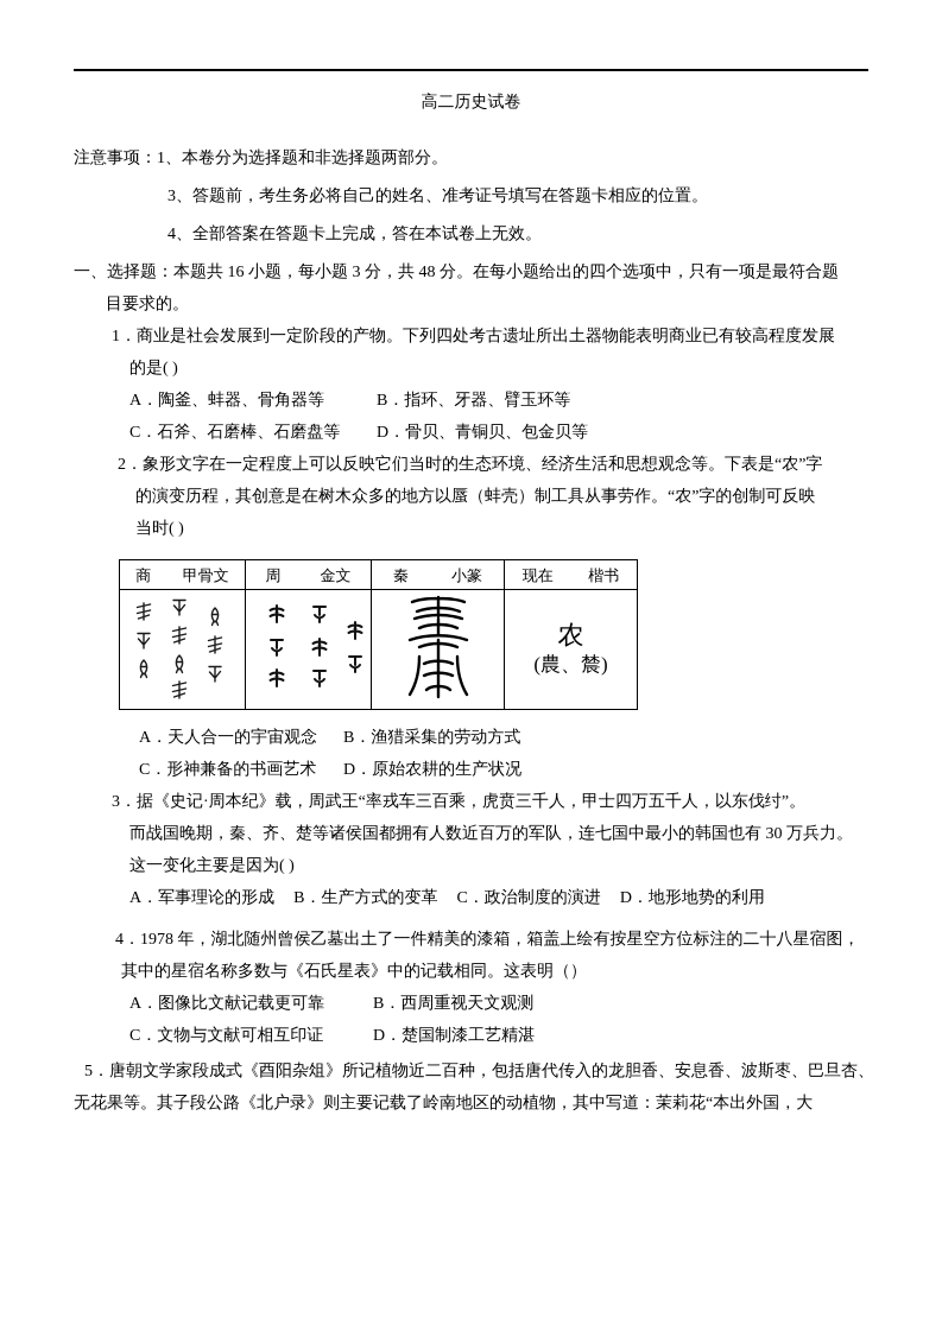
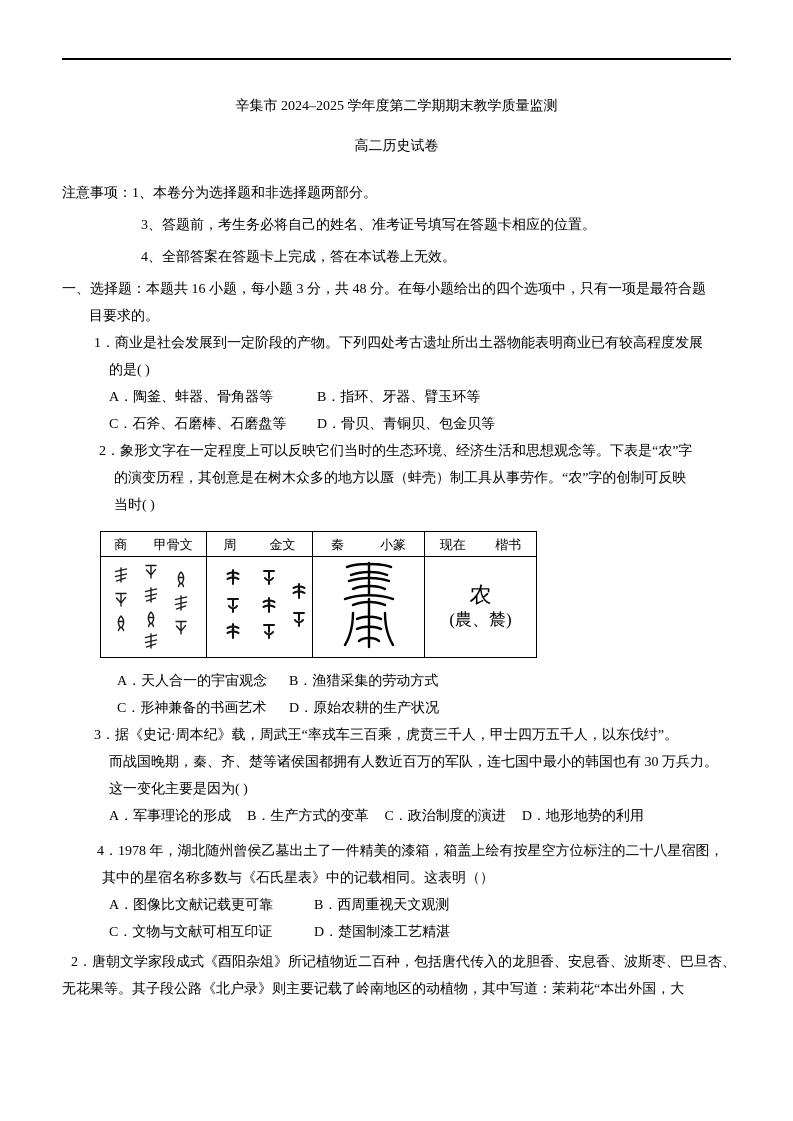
+ 辛集市 2024–2025 学年度第二学期期末教学质量监测
  高二历史试卷
  注意事项：1、本卷分为选择题和非选择题两部分。
  3、答题前，考生务必将自己的姓名、准考证号填写在答题卡相应的位置。
  4、全部答案在答题卡上完成，答在本试卷上无效。
  一、选择题：本题共 16 小题，每小题 3 分，共 48 分。在每小题给出的四个选项中，只有一项是最符合题
  目要求的。
  1．商业是社会发展到一定阶段的产物。下列四处考古遗址所出土器物能表明商业已有较高程度发展
  的是( )
  A．陶釜、蚌器、骨角器等 B．指环、牙器、臂玉环等
  C．石斧、石磨棒、石磨盘等 D．骨贝、青铜贝、包金贝等
  2．象形文字在一定程度上可以反映它们当时的生态环境、经济生活和思想观念等。下表是“农”字
  的演变历程，其创意是在树木众多的地方以蜃（蚌壳）制工具从事劳作。“农”字的创制可反映
  当时( )
  商 甲骨文	周 金文	秦 小篆	现在 楷书
  			农 (農、辳)
  A．天人合一的宇宙观念 B．渔猎采集的劳动方式
  C．形神兼备的书画艺术 D．原始农耕的生产状况
  3．据《史记·周本纪》载，周武王“率戎车三百乘，虎贲三千人，甲士四万五千人，以东伐纣”。
  而战国晚期，秦、齐、楚等诸侯国都拥有人数近百万的军队，连七国中最小的韩国也有 30 万兵力。
  这一变化主要是因为( )
  A．军事理论的形成 B．生产方式的变革 C．政治制度的演进 D．地形地势的利用
  4．1978 年，湖北随州曾侯乙墓出土了一件精美的漆箱，箱盖上绘有按星空方位标注的二十八星宿图，
  其中的星宿名称多数与《石氏星表》中的记载相同。这表明（）
  A．图像比文献记载更可靠 B．西周重视天文观测
  C．文物与文献可相互印证 D．楚国制漆工艺精湛
- 5．唐朝文学家段成式《酉阳杂俎》所记植物近二百种，包括唐代传入的龙胆香、安息香、波斯枣、巴旦杏、
+ 2．唐朝文学家段成式《酉阳杂俎》所记植物近二百种，包括唐代传入的龙胆香、安息香、波斯枣、巴旦杏、
  无花果等。其子段公路《北户录》则主要记载了岭南地区的动植物，其中写道：茉莉花“本出外国，大
